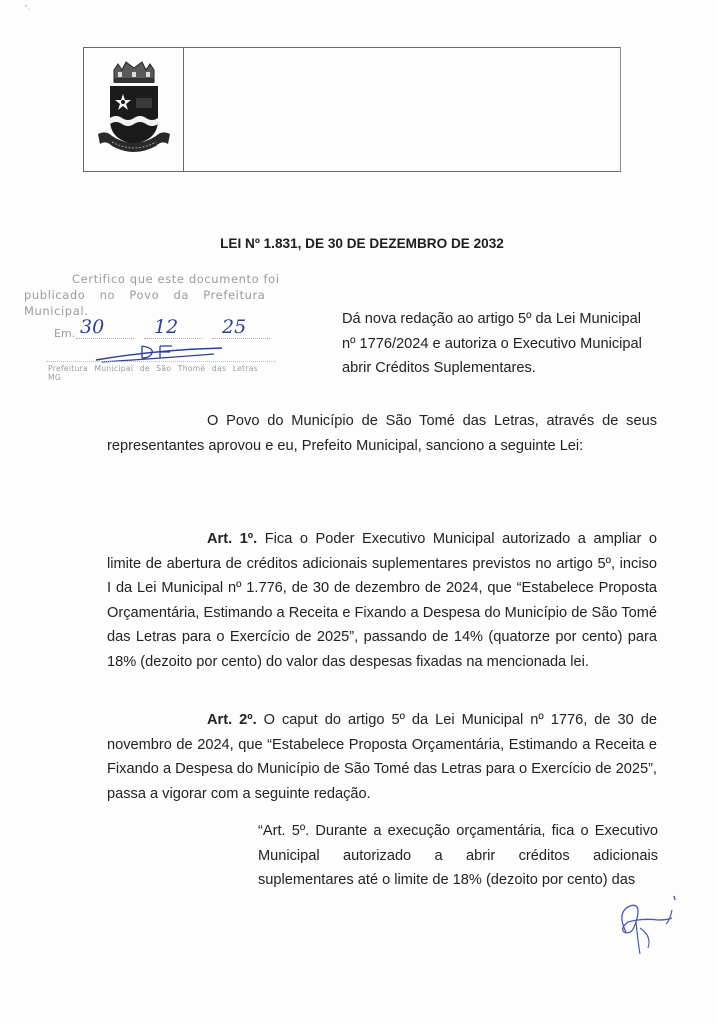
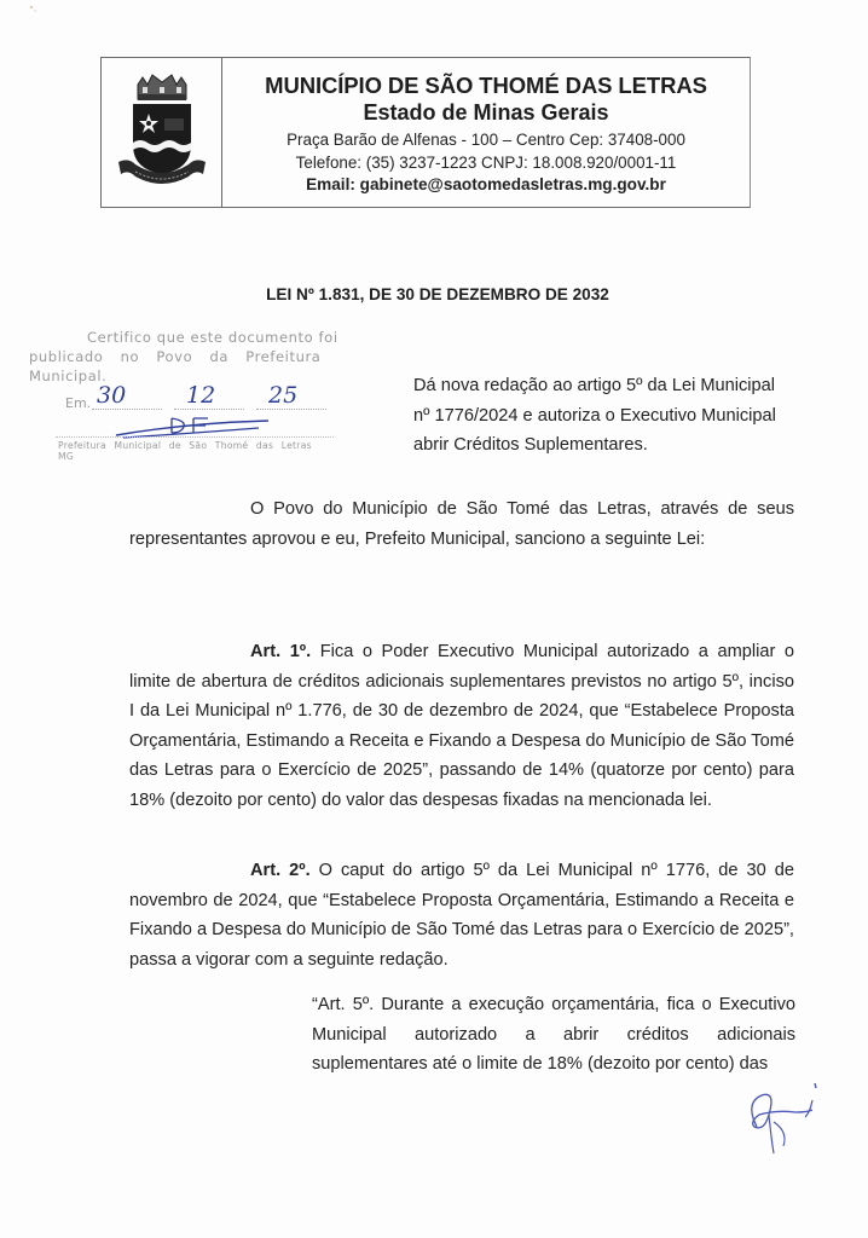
+ MUNICÍPIO DE SÃO THOMÉ DAS LETRAS
+ Estado de Minas Gerais
+ Praça Barão de Alfenas - 100 – Centro Cep: 37408-000
+ Telefone: (35) 3237-1223 CNPJ: 18.008.920/0001-11
+ Email: gabinete@saotomedasletras.mg.gov.br
  LEI Nº 1.831, DE 30 DE DEZEMBRO DE 2032
  Certifico que este documento foi
  publicado no Povo da Prefeitura
  Municipal.
  Em.
  30
  12
  25
  Prefeitura Municipal de São Thomé das Letras MG
  Dá nova redação ao artigo 5º da Lei Municipal nº 1776/2024 e autoriza o Executivo Municipal abrir Créditos Suplementares.
  O Povo do Município de São Tomé das Letras, através de seus representantes aprovou e eu, Prefeito Municipal, sanciono a seguinte Lei:
  Art. 1º. Fica o Poder Executivo Municipal autorizado a ampliar o limite de abertura de créditos adicionais suplementares previstos no artigo 5º, inciso I da Lei Municipal nº 1.776, de 30 de dezembro de 2024, que “Estabelece Proposta Orçamentária, Estimando a Receita e Fixando a Despesa do Município de São Tomé das Letras para o Exercício de 2025”, passando de 14% (quatorze por cento) para 18% (dezoito por cento) do valor das despesas fixadas na mencionada lei.
  Art. 2º. O caput do artigo 5º da Lei Municipal nº 1776, de 30 de novembro de 2024, que “Estabelece Proposta Orçamentária, Estimando a Receita e Fixando a Despesa do Município de São Tomé das Letras para o Exercício de 2025”, passa a vigorar com a seguinte redação.
  “Art. 5º. Durante a execução orçamentária, fica o Executivo Municipal autorizado a abrir créditos adicionais suplementares até o limite de 18% (dezoito por cento) das
